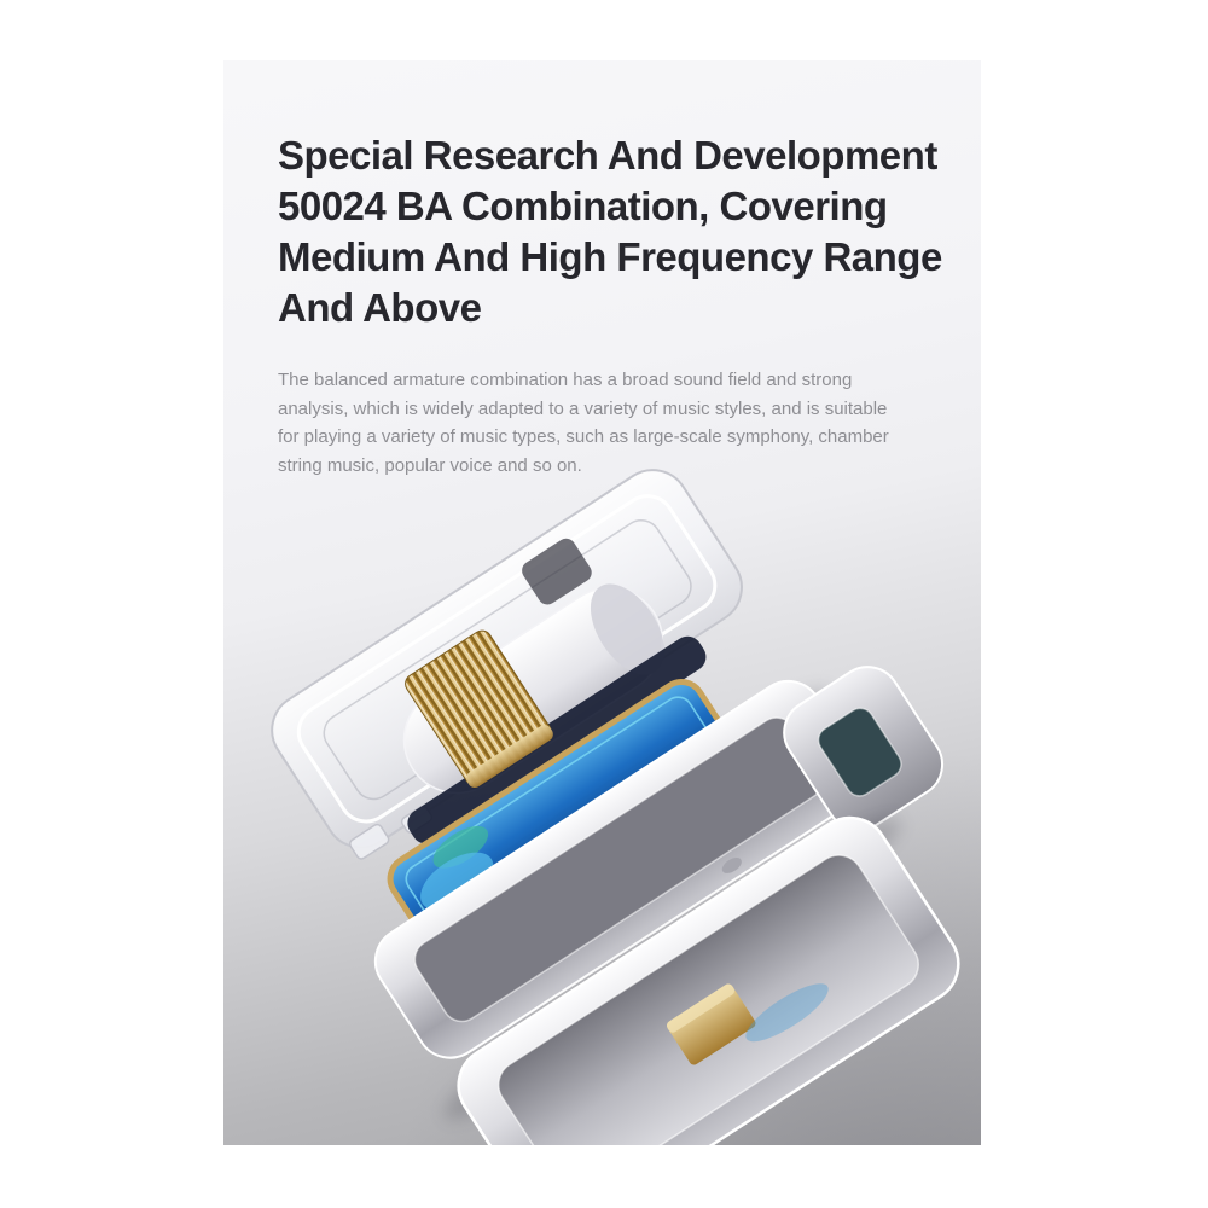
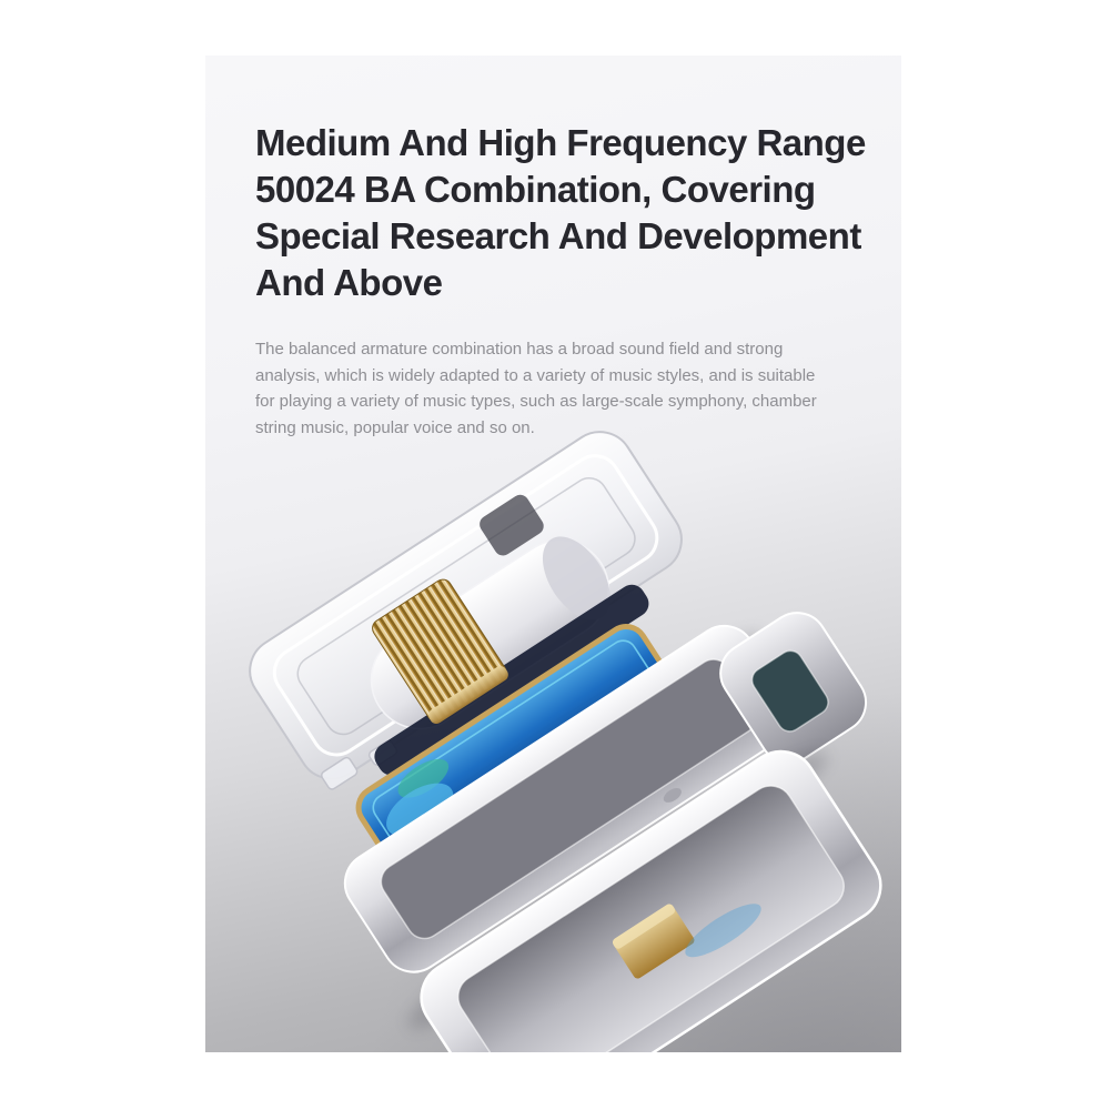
- Special Research And Development
+ Medium And High Frequency Range
  50024 BA Combination, Covering
- Medium And High Frequency Range
+ Special Research And Development
  And Above
  The balanced armature combination has a broad sound field and strong
  analysis, which is widely adapted to a variety of music styles, and is suitable
  for playing a variety of music types, such as large-scale symphony, chamber
  string music, popular voice and so on.
